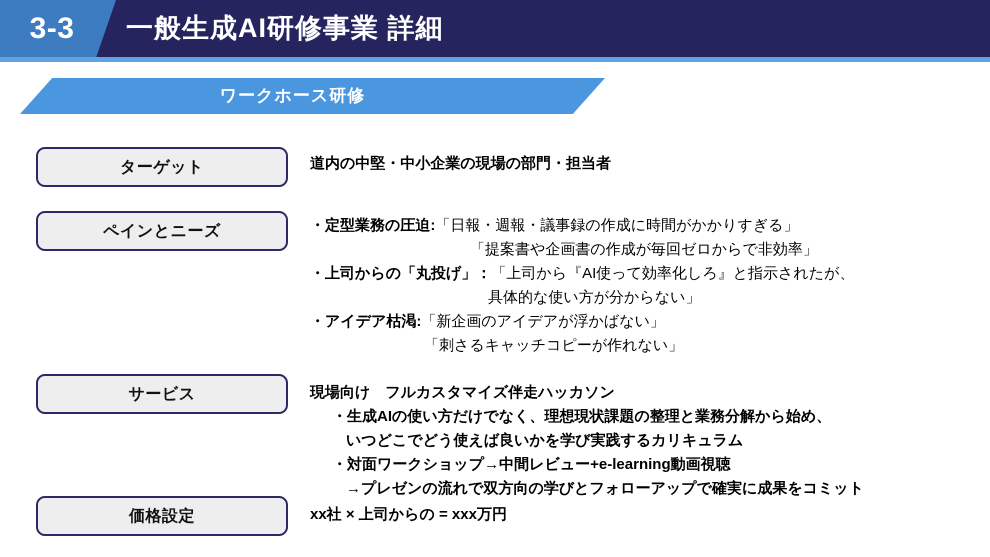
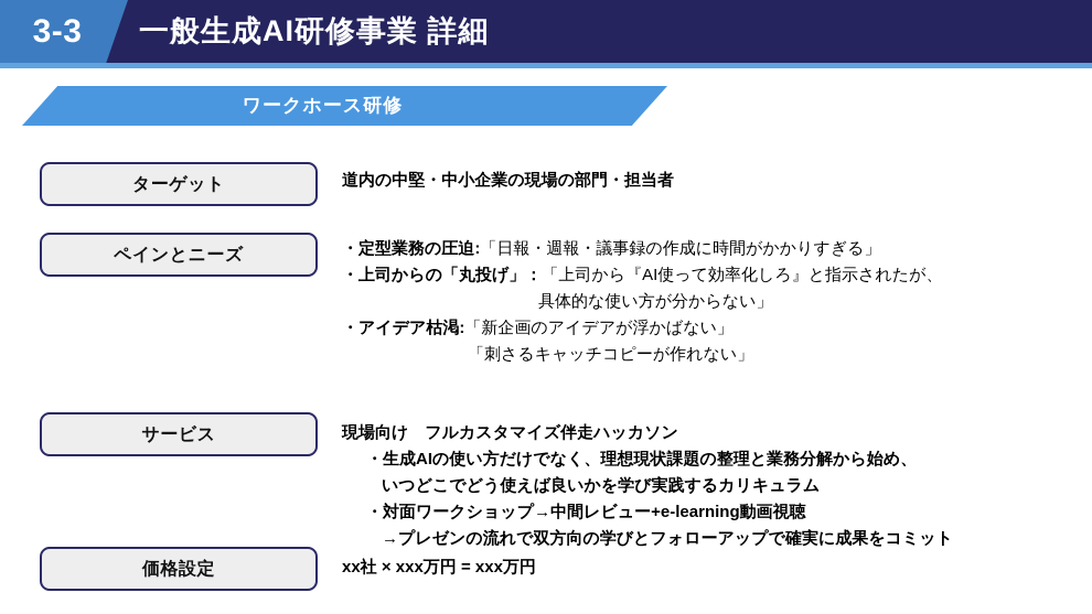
  3-3
  一般生成AI研修事業 詳細
  ワークホース研修
  ターゲット
  道内の中堅・中小企業の現場の部門・担当者
  ペインとニーズ
  ・定型業務の圧迫:「日報・週報・議事録の作成に時間がかかりすぎる」
- 「提案書や企画書の作成が毎回ゼロからで非効率」
  ・上司からの「丸投げ」：「上司から『AI使って効率化しろ』と指示されたが、
  具体的な使い方が分からない」
  ・アイデア枯渇:「新企画のアイデアが浮かばない」
  「刺さるキャッチコピーが作れない」
  サービス
  現場向け フルカスタマイズ伴走ハッカソン
  ・生成AIの使い方だけでなく、理想現状課題の整理と業務分解から始め、
  いつどこでどう使えば良いかを学び実践するカリキュラム
  ・対面ワークショップ→中間レビュー+e-learning動画視聴
  →プレゼンの流れで双方向の学びとフォローアップで確実に成果をコミット
  価格設定
- xx社 × 上司からの = xxx万円
+ xx社 × xxx万円 = xxx万円
